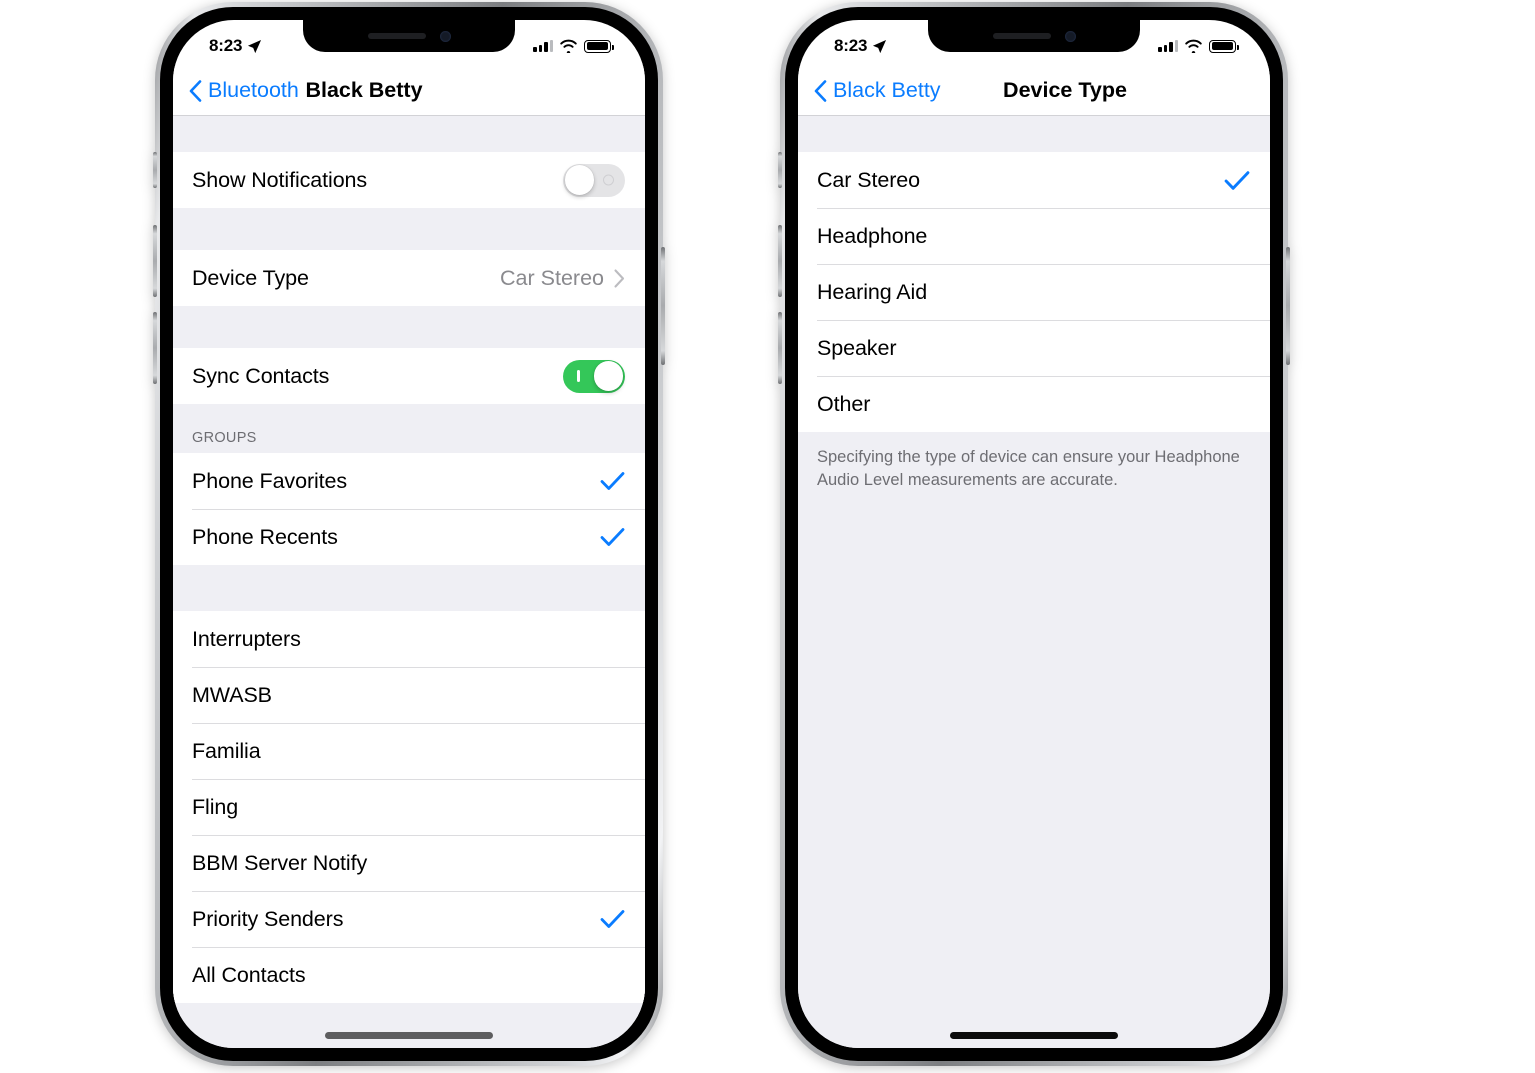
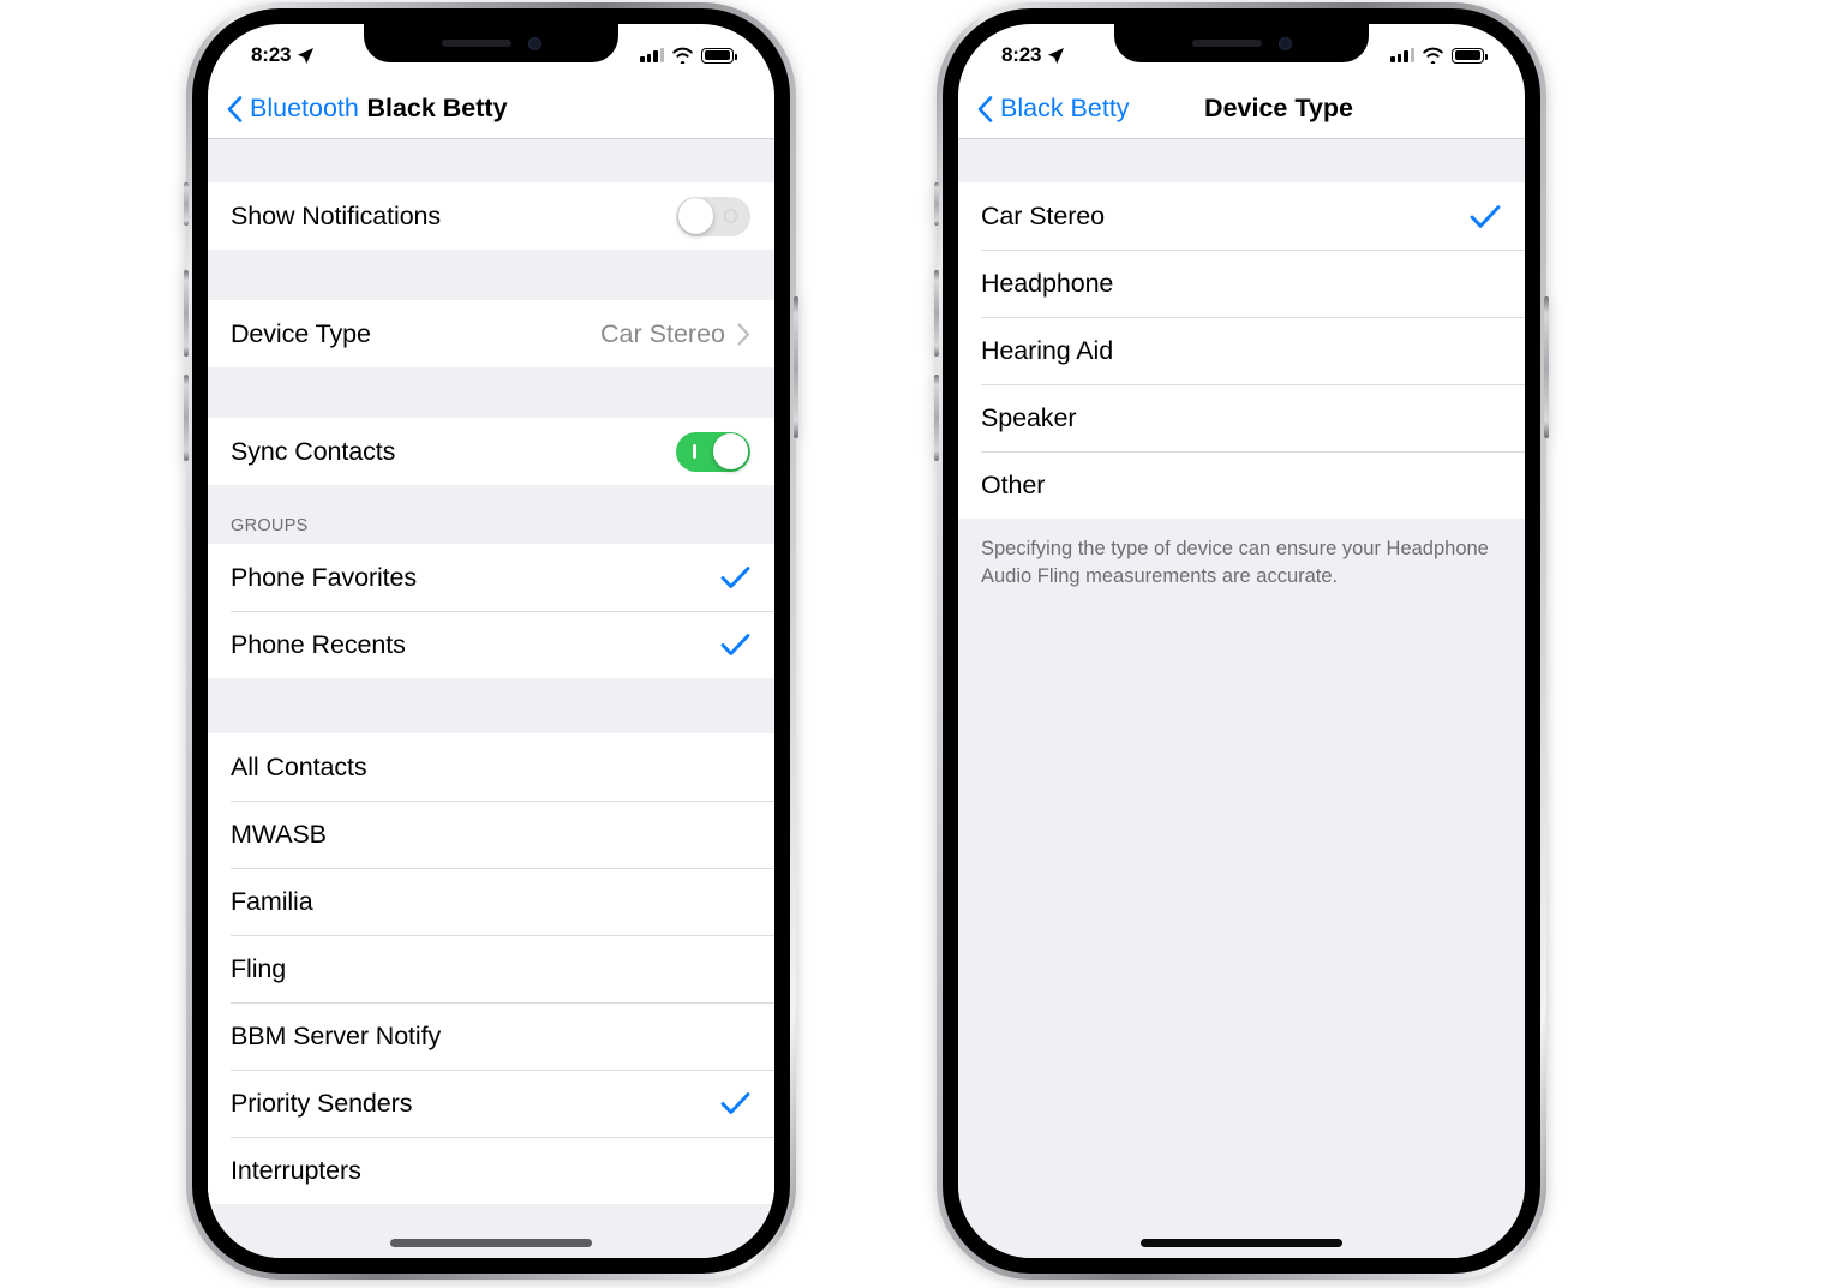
  8:23
  Bluetooth
  Black Betty
  Show Notifications
  Device Type
  Car Stereo
  Sync Contacts
  GROUPS
  Phone Favorites
  Phone Recents
- Interrupters
+ All Contacts
  MWASB
  Familia
  Fling
  BBM Server Notify
  Priority Senders
- All Contacts
+ Interrupters
  8:23
  Black Betty
  Device Type
  Car Stereo
  Headphone
  Hearing Aid
  Speaker
  Other
- Specifying the type of device can ensure your Headphone Audio Level measurements are accurate.
+ Specifying the type of device can ensure your Headphone Audio Fling measurements are accurate.
